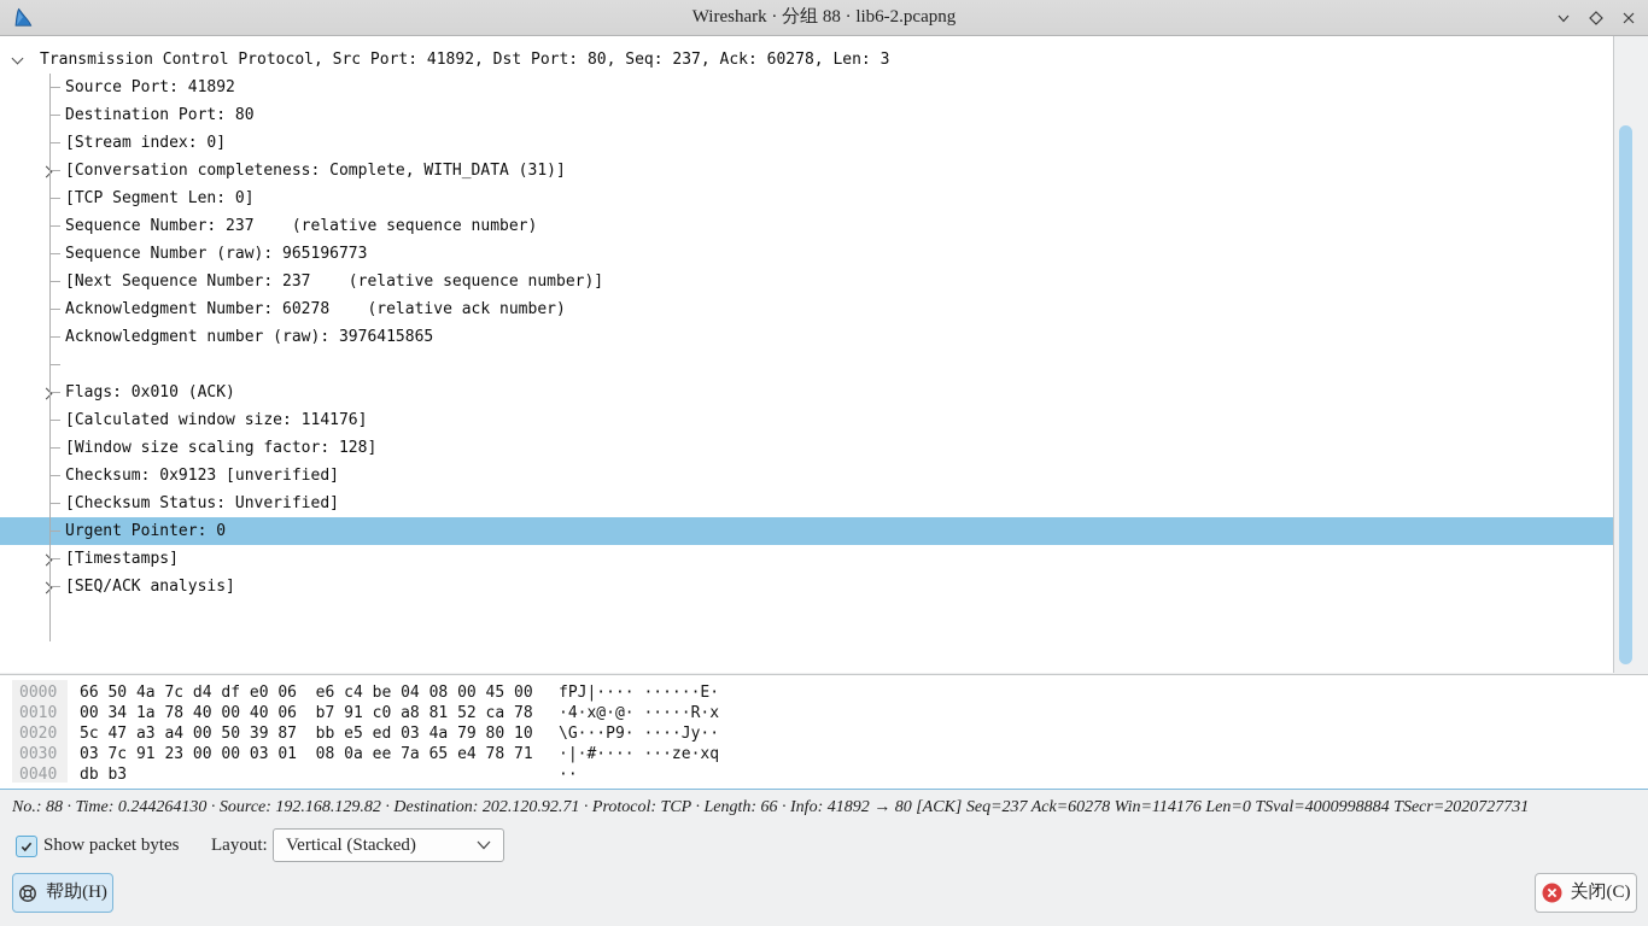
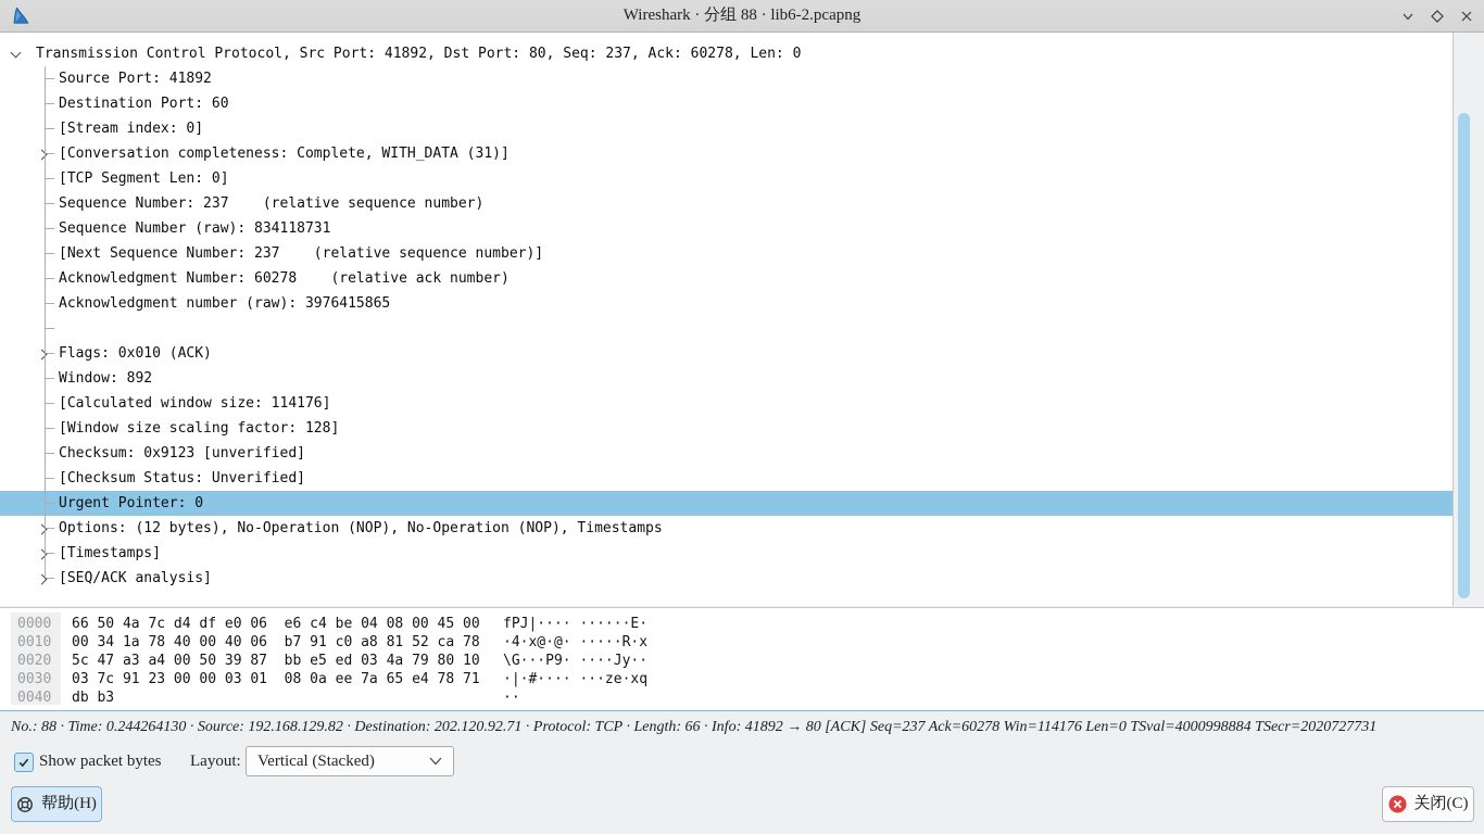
  Wireshark · 分组 88 · lib6-2.pcapng
- Transmission Control Protocol, Src Port: 41892, Dst Port: 80, Seq: 237, Ack: 60278, Len: 3
+ Transmission Control Protocol, Src Port: 41892, Dst Port: 80, Seq: 237, Ack: 60278, Len: 0
  Source Port: 41892
- Destination Port: 80
+ Destination Port: 60
  [Stream index: 0]
  [Conversation completeness: Complete, WITH_DATA (31)]
  [TCP Segment Len: 0]
  Sequence Number: 237 (relative sequence number)
- Sequence Number (raw): 965196773
+ Sequence Number (raw): 834118731
  [Next Sequence Number: 237 (relative sequence number)]
  Acknowledgment Number: 60278 (relative ack number)
  Acknowledgment number (raw): 3976415865
  Flags: 0x010 (ACK)
+ Window: 892
  [Calculated window size: 114176]
  [Window size scaling factor: 128]
  Checksum: 0x9123 [unverified]
  [Checksum Status: Unverified]
  Urgent Pointer: 0
+ Options: (12 bytes), No-Operation (NOP), No-Operation (NOP), Timestamps
  [Timestamps]
  [SEQ/ACK analysis]
  0000 66 50 4a 7c d4 df e0 06 e6 c4 be 04 08 00 45 00 fPJ|···· ······E·
  0010 00 34 1a 78 40 00 40 06 b7 91 c0 a8 81 52 ca 78 ·4·x@·@· ·····R·x
  0020 5c 47 a3 a4 00 50 39 87 bb e5 ed 03 4a 79 80 10 \G···P9· ····Jy··
  0030 03 7c 91 23 00 00 03 01 08 0a ee 7a 65 e4 78 71 ·|·#···· ···ze·xq
  0040 db b3 ··
  No.: 88 · Time: 0.244264130 · Source: 192.168.129.82 · Destination: 202.120.92.71 · Protocol: TCP · Length: 66 · Info: 41892 → 80 [ACK] Seq=237 Ack=60278 Win=114176 Len=0 TSval=4000998884 TSecr=2020727731
  Show packet bytes
  Layout:
  Vertical (Stacked)
  帮助(H)
  关闭(C)
